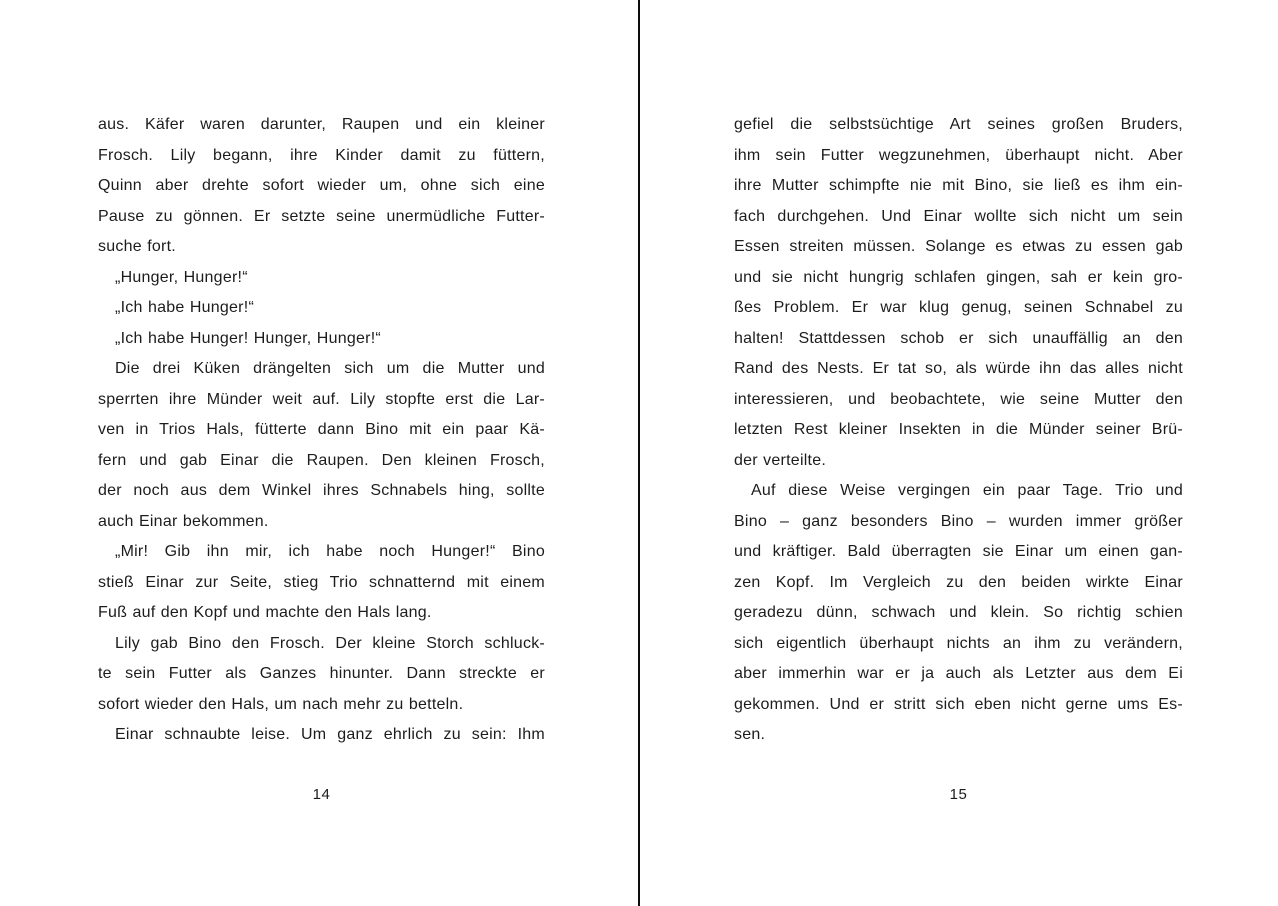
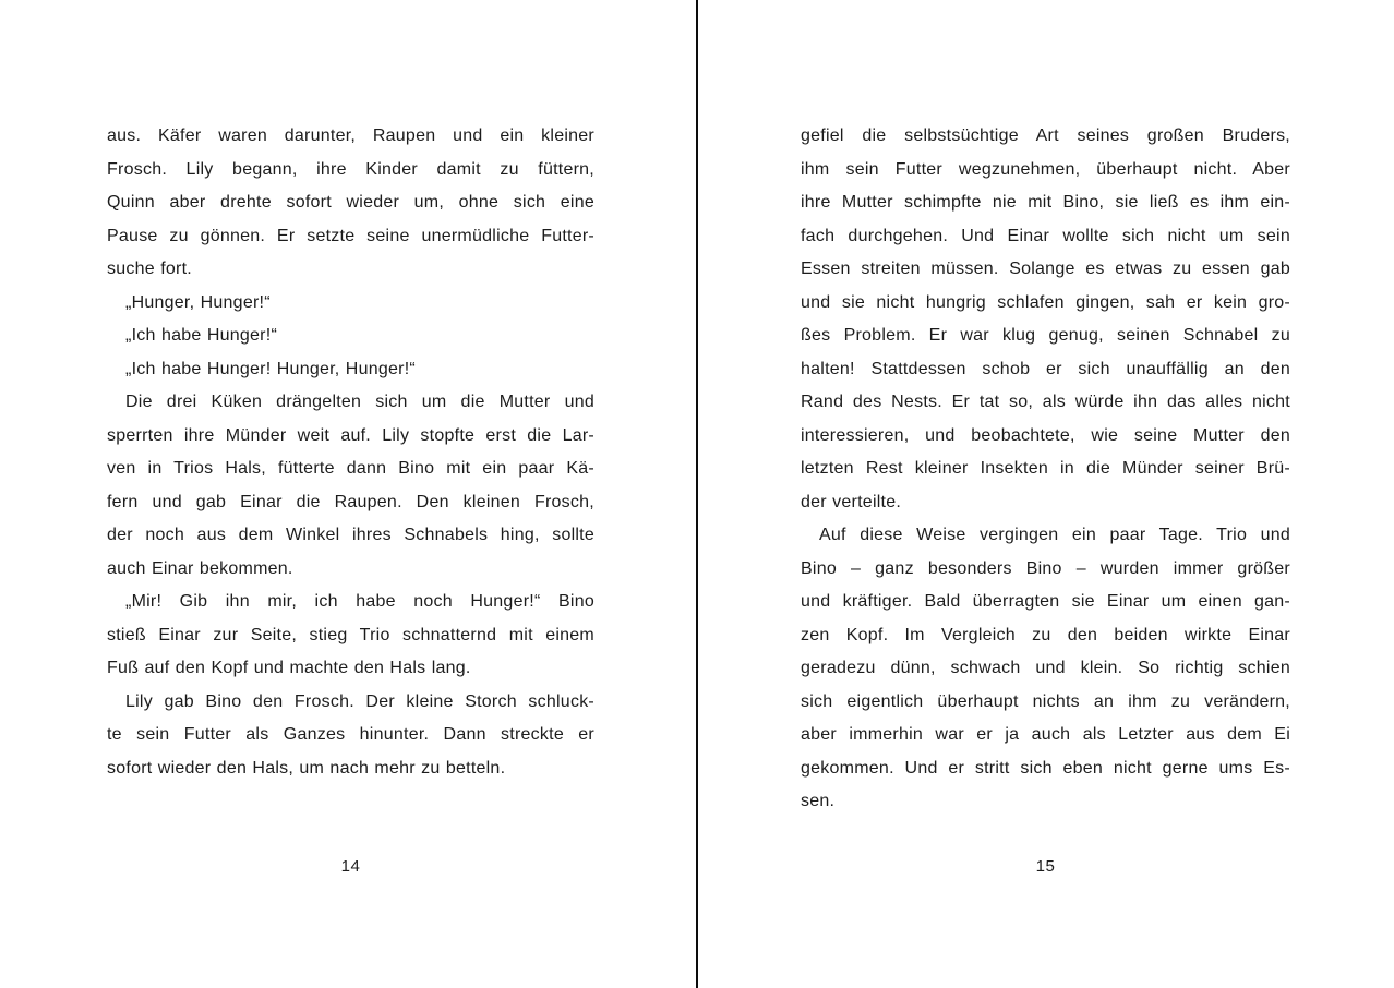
  aus. Käfer waren darunter, Raupen und ein kleiner
  Frosch. Lily begann, ihre Kinder damit zu füttern,
  Quinn aber drehte sofort wieder um, ohne sich eine
  Pause zu gönnen. Er setzte seine unermüdliche Futter-
  suche fort.
  „Hunger, Hunger!“
  „Ich habe Hunger!“
  „Ich habe Hunger! Hunger, Hunger!“
  Die drei Küken drängelten sich um die Mutter und
  sperrten ihre Münder weit auf. Lily stopfte erst die Lar-
  ven in Trios Hals, fütterte dann Bino mit ein paar Kä-
  fern und gab Einar die Raupen. Den kleinen Frosch,
  der noch aus dem Winkel ihres Schnabels hing, sollte
  auch Einar bekommen.
  „Mir! Gib ihn mir, ich habe noch Hunger!“ Bino
  stieß Einar zur Seite, stieg Trio schnatternd mit einem
  Fuß auf den Kopf und machte den Hals lang.
  Lily gab Bino den Frosch. Der kleine Storch schluck-
  te sein Futter als Ganzes hinunter. Dann streckte er
  sofort wieder den Hals, um nach mehr zu betteln.
- Einar schnaubte leise. Um ganz ehrlich zu sein: Ihm
  14
  gefiel die selbstsüchtige Art seines großen Bruders,
  ihm sein Futter wegzunehmen, überhaupt nicht. Aber
  ihre Mutter schimpfte nie mit Bino, sie ließ es ihm ein-
  fach durchgehen. Und Einar wollte sich nicht um sein
  Essen streiten müssen. Solange es etwas zu essen gab
  und sie nicht hungrig schlafen gingen, sah er kein gro-
  ßes Problem. Er war klug genug, seinen Schnabel zu
  halten! Stattdessen schob er sich unauffällig an den
  Rand des Nests. Er tat so, als würde ihn das alles nicht
  interessieren, und beobachtete, wie seine Mutter den
  letzten Rest kleiner Insekten in die Münder seiner Brü-
  der verteilte.
  Auf diese Weise vergingen ein paar Tage. Trio und
  Bino – ganz besonders Bino – wurden immer größer
  und kräftiger. Bald überragten sie Einar um einen gan-
  zen Kopf. Im Vergleich zu den beiden wirkte Einar
  geradezu dünn, schwach und klein. So richtig schien
  sich eigentlich überhaupt nichts an ihm zu verändern,
  aber immerhin war er ja auch als Letzter aus dem Ei
  gekommen. Und er stritt sich eben nicht gerne ums Es-
  sen.
  15
